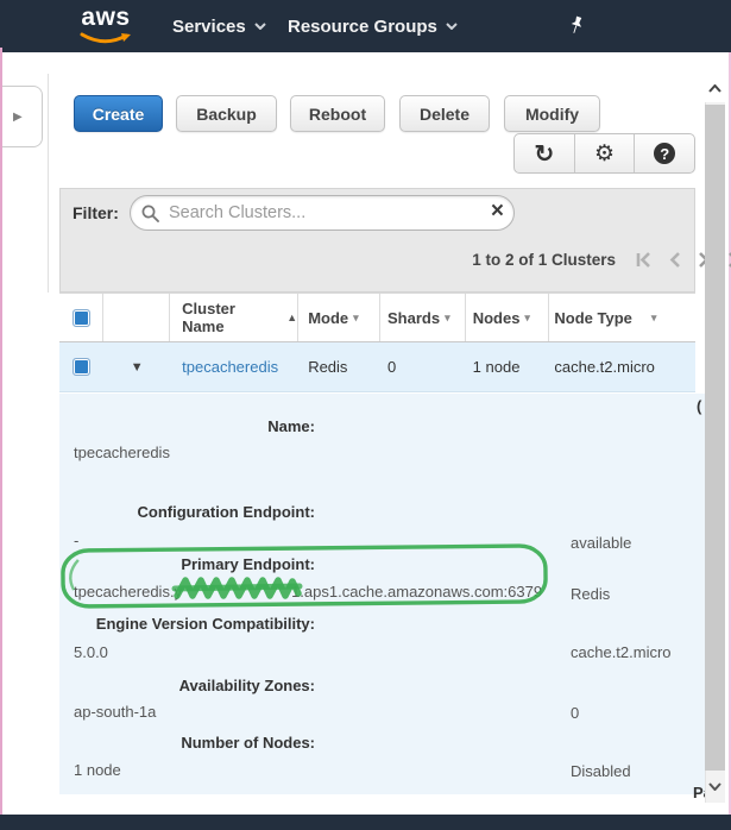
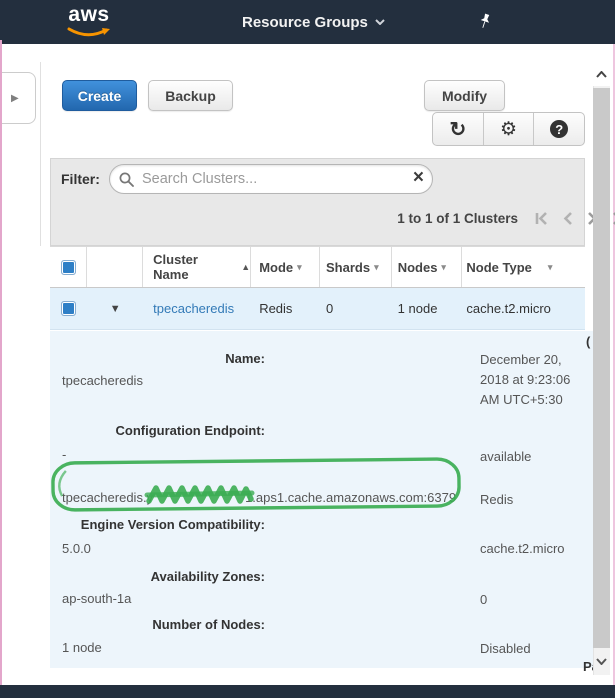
  aws
- Services
  Resource Groups
  ▶
  Create
  Backup
- Reboot
- Delete
  Modify
  ↻
  ⚙
  ?
  Filter:
  Search Clusters...
  ×
- 1 to 2 of 1 Clusters
+ 1 to 1 of 1 Clusters
  Cluster Name
  ▲
  Mode
  ▾
  Shards
  ▾
  Nodes
  ▾
  Node Type
  ▾
  ▼
  tpecacheredis
  Redis
  0
  1 node
  cache.t2.micro
  Name:
  tpecacheredis
  Configuration Endpoint:
  -
- Primary Endpoint:
  tpecacheredis. .aps1.cache.amazonaws.com:6379
  Engine Version Compatibility:
  5.0.0
  Availability Zones:
  ap-south-1a
  Number of Nodes:
  1 node
+ December 20, 2018 at 9:23:06 AM UTC+5:30
  available
  Redis
  cache.t2.micro
  0
  Disabled
  (
